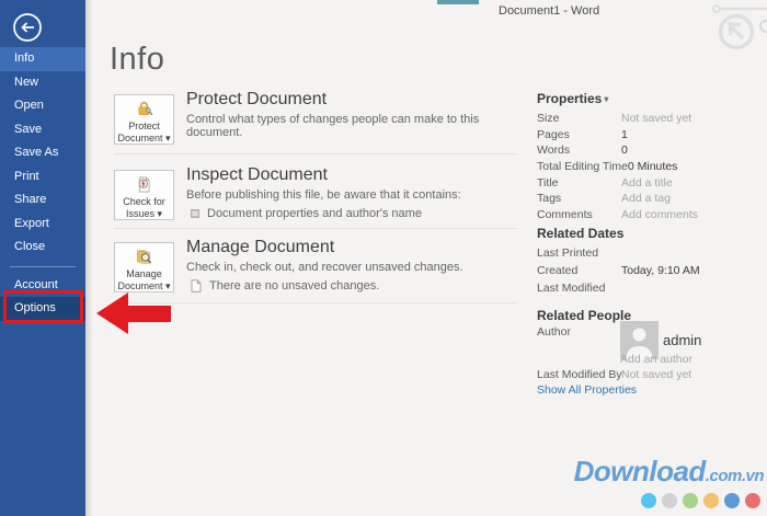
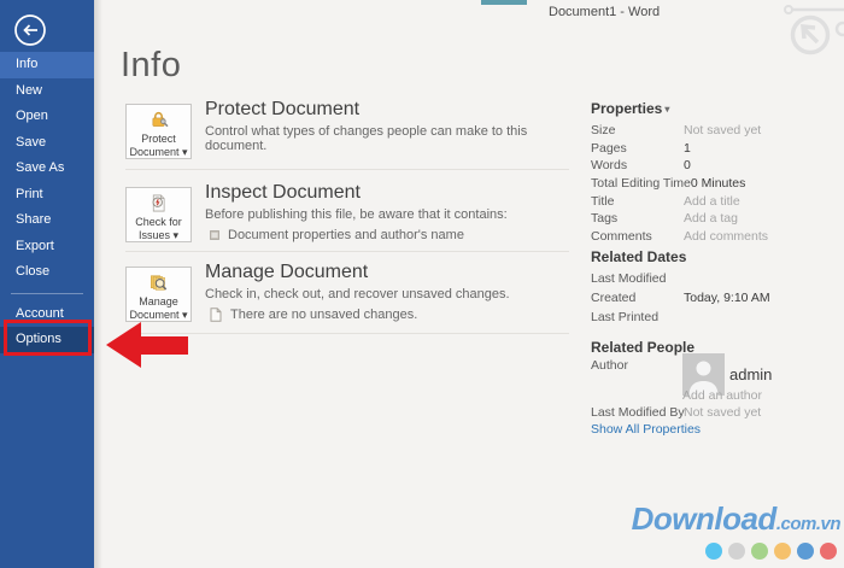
  Document1 - Word
  Info
  New
  Open
  Save
  Save As
  Print
  Share
  Export
  Close
  Account
  Options
  Info
  Protect
  Document ▾
  Protect Document
  Control what types of changes people can make to this document.
  Check for
  Issues ▾
  Inspect Document
  Before publishing this file, be aware that it contains:
  Document properties and author's name
  Manage
  Document ▾
  Manage Document
  Check in, check out, and recover unsaved changes.
  There are no unsaved changes.
  Properties ▾
  Size
  Not saved yet
  Pages
  1
  Words
  0
  Total Editing Time
  0 Minutes
  Title
  Add a title
  Tags
  Add a tag
  Comments
  Add comments
  Related Dates
- Last Printed
+ Last Modified
  Created
  Today, 9:10 AM
- Last Modified
+ Last Printed
  Related People
  Author
  admin
  Add an author
  Last Modified By
  Not saved yet
  Show All Properties
  Download.com.vn
